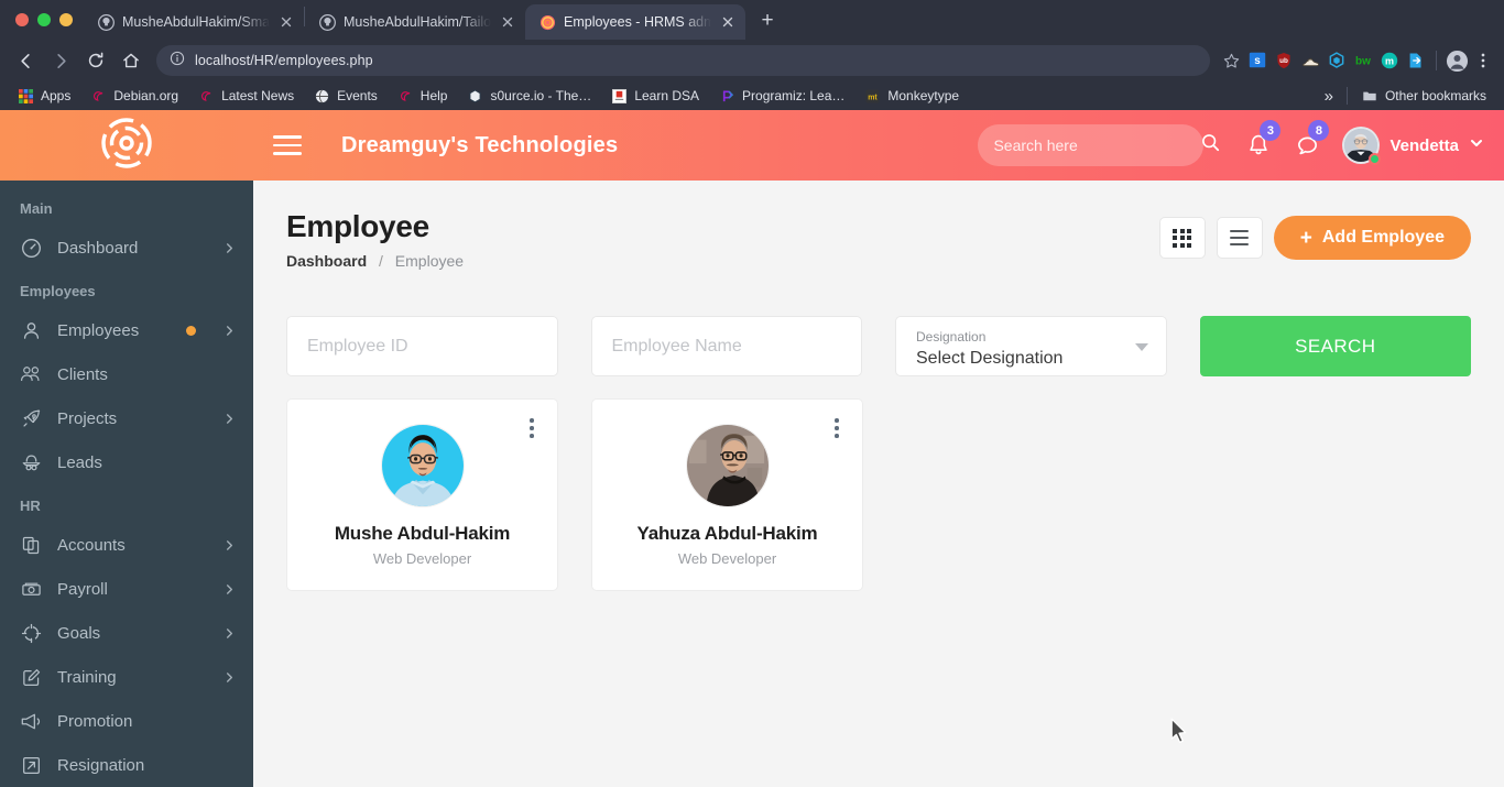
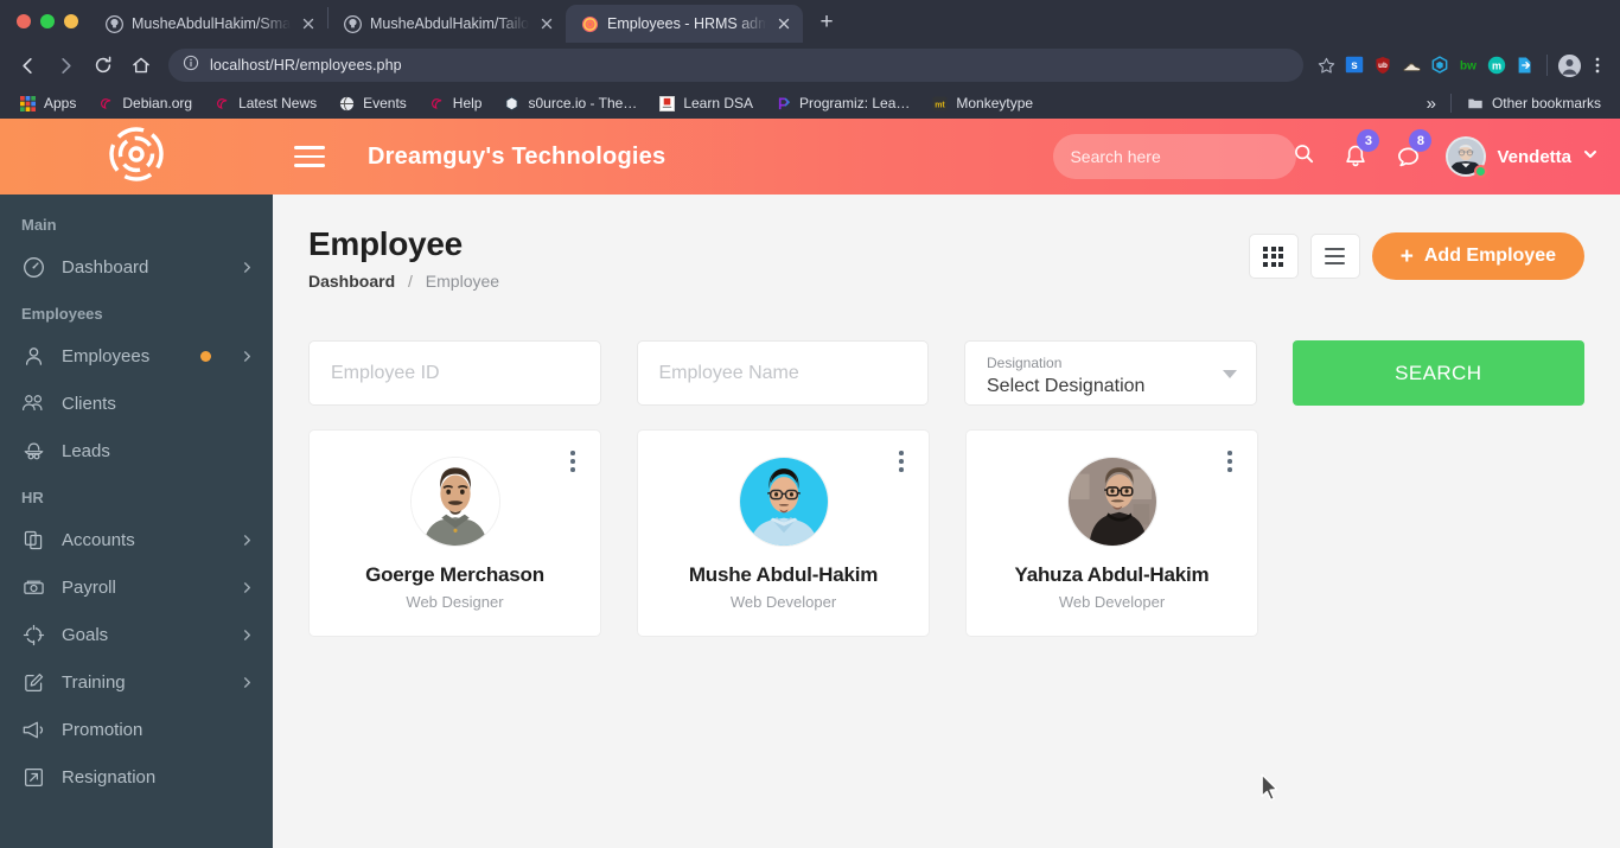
  MusheAbdulHakim/Sma
  MusheAbdulHakim/Tailo
  Employees - HRMS adm
  +
  localhost/HR/employees.php
  s
  bw
  m
  Apps
  Debian.org
  Latest News
  Events
  Help
  s0urce.io - The…
  Learn DSA
  Programiz: Lea…
  Monkeytype
  »
  Other bookmarks
  Dreamguy's Technologies
  Search here
  3
  8
  Vendetta
  Main
  Dashboard
  Employees
  Employees
  Clients
- Projects
  Leads
  HR
  Accounts
  Payroll
  Goals
  Training
  Promotion
  Resignation
  Employee
  Dashboard / Employee
  +
  Add Employee
  Employee ID
  Employee Name
  Designation
  Select Designation
  SEARCH
+ Goerge Merchason
+ Web Designer
  Mushe Abdul-Hakim
  Web Developer
  Yahuza Abdul-Hakim
  Web Developer
